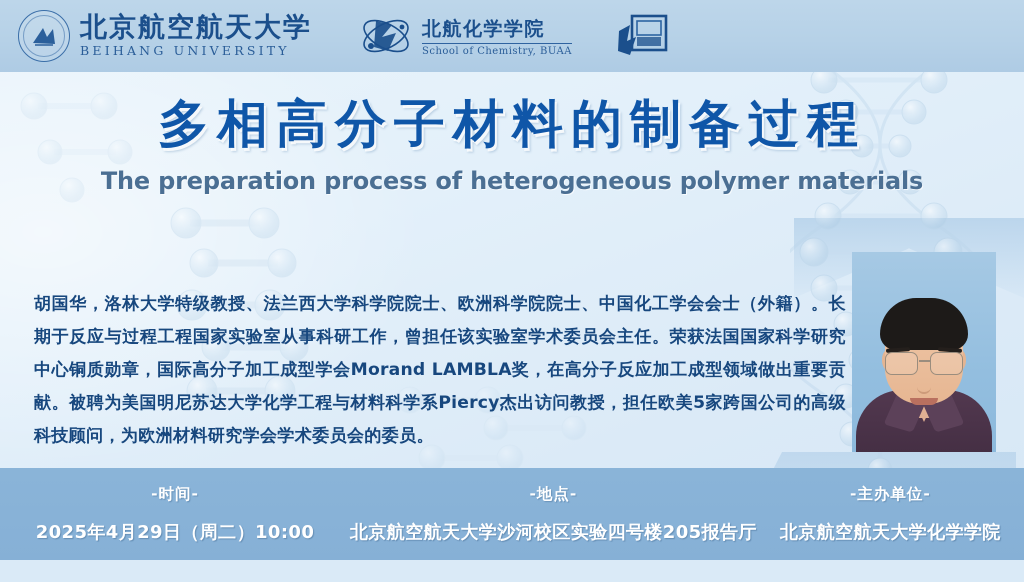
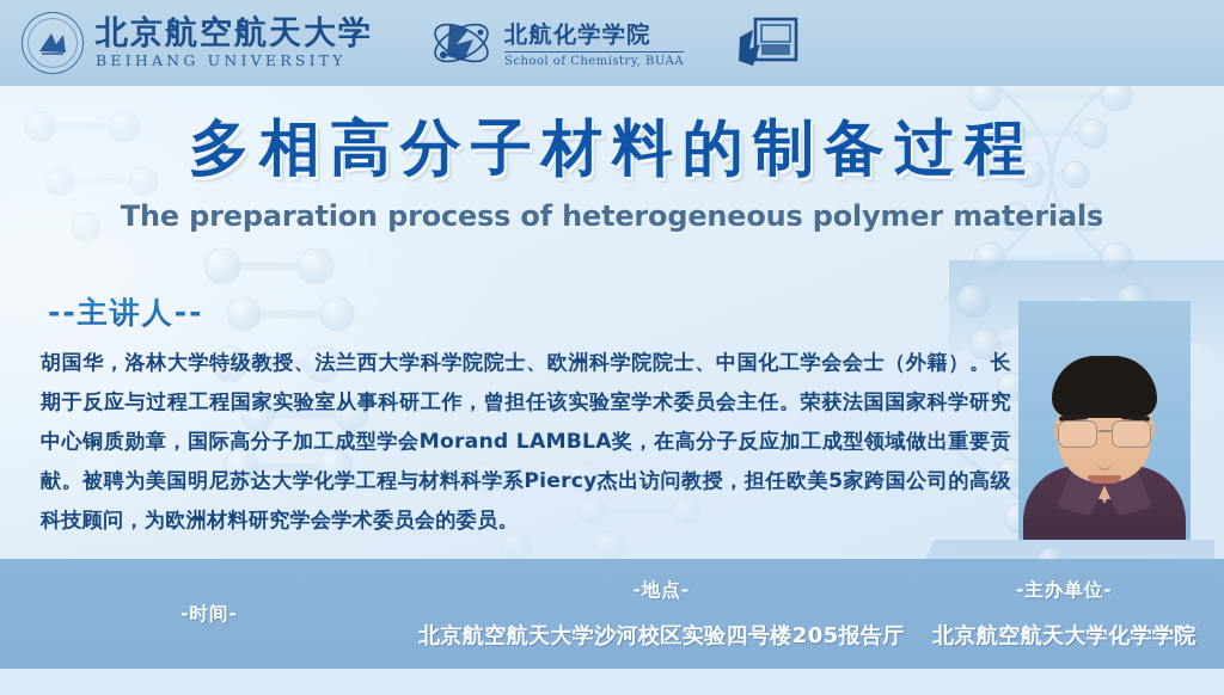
  北京航空航天大学
  BEIHANG UNIVERSITY
  北航化学学院
  School of Chemistry, BUAA
  多相高分子材料的制备过程
  The preparation process of heterogeneous polymer materials
+ --主讲人--
  胡国华，洛林大学特级教授、法兰西大学科学院院士、欧洲科学院院士、中国化工学会会士（外籍）。长期于反应与过程工程国家实验室从事科研工作，曾担任该实验室学术委员会主任。荣获法国国家科学研究中心铜质勋章，国际高分子加工成型学会Morand LAMBLA奖，在高分子反应加工成型领域做出重要贡献。被聘为美国明尼苏达大学化学工程与材料科学系Piercy杰出访问教授，担任欧美5家跨国公司的高级科技顾问，为欧洲材料研究学会学术委员会的委员。
  -时间-
- 2025年4月29日（周二）10:00
  -地点-
  北京航空航天大学沙河校区实验四号楼205报告厅
  -主办单位-
  北京航空航天大学化学学院
